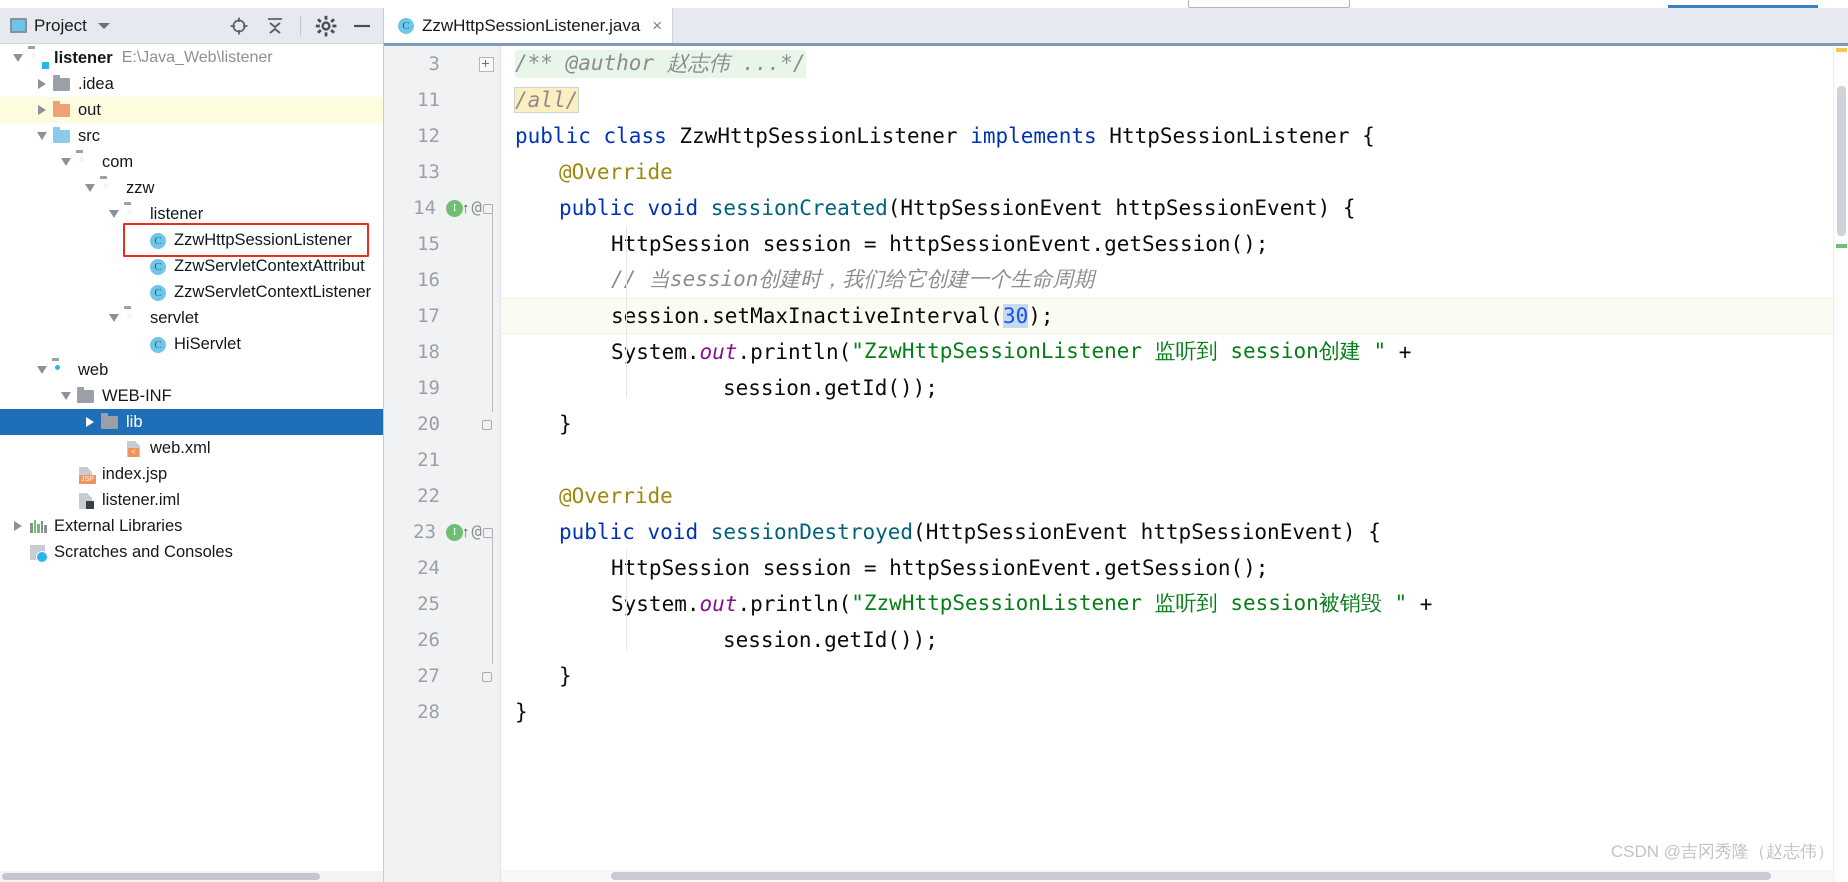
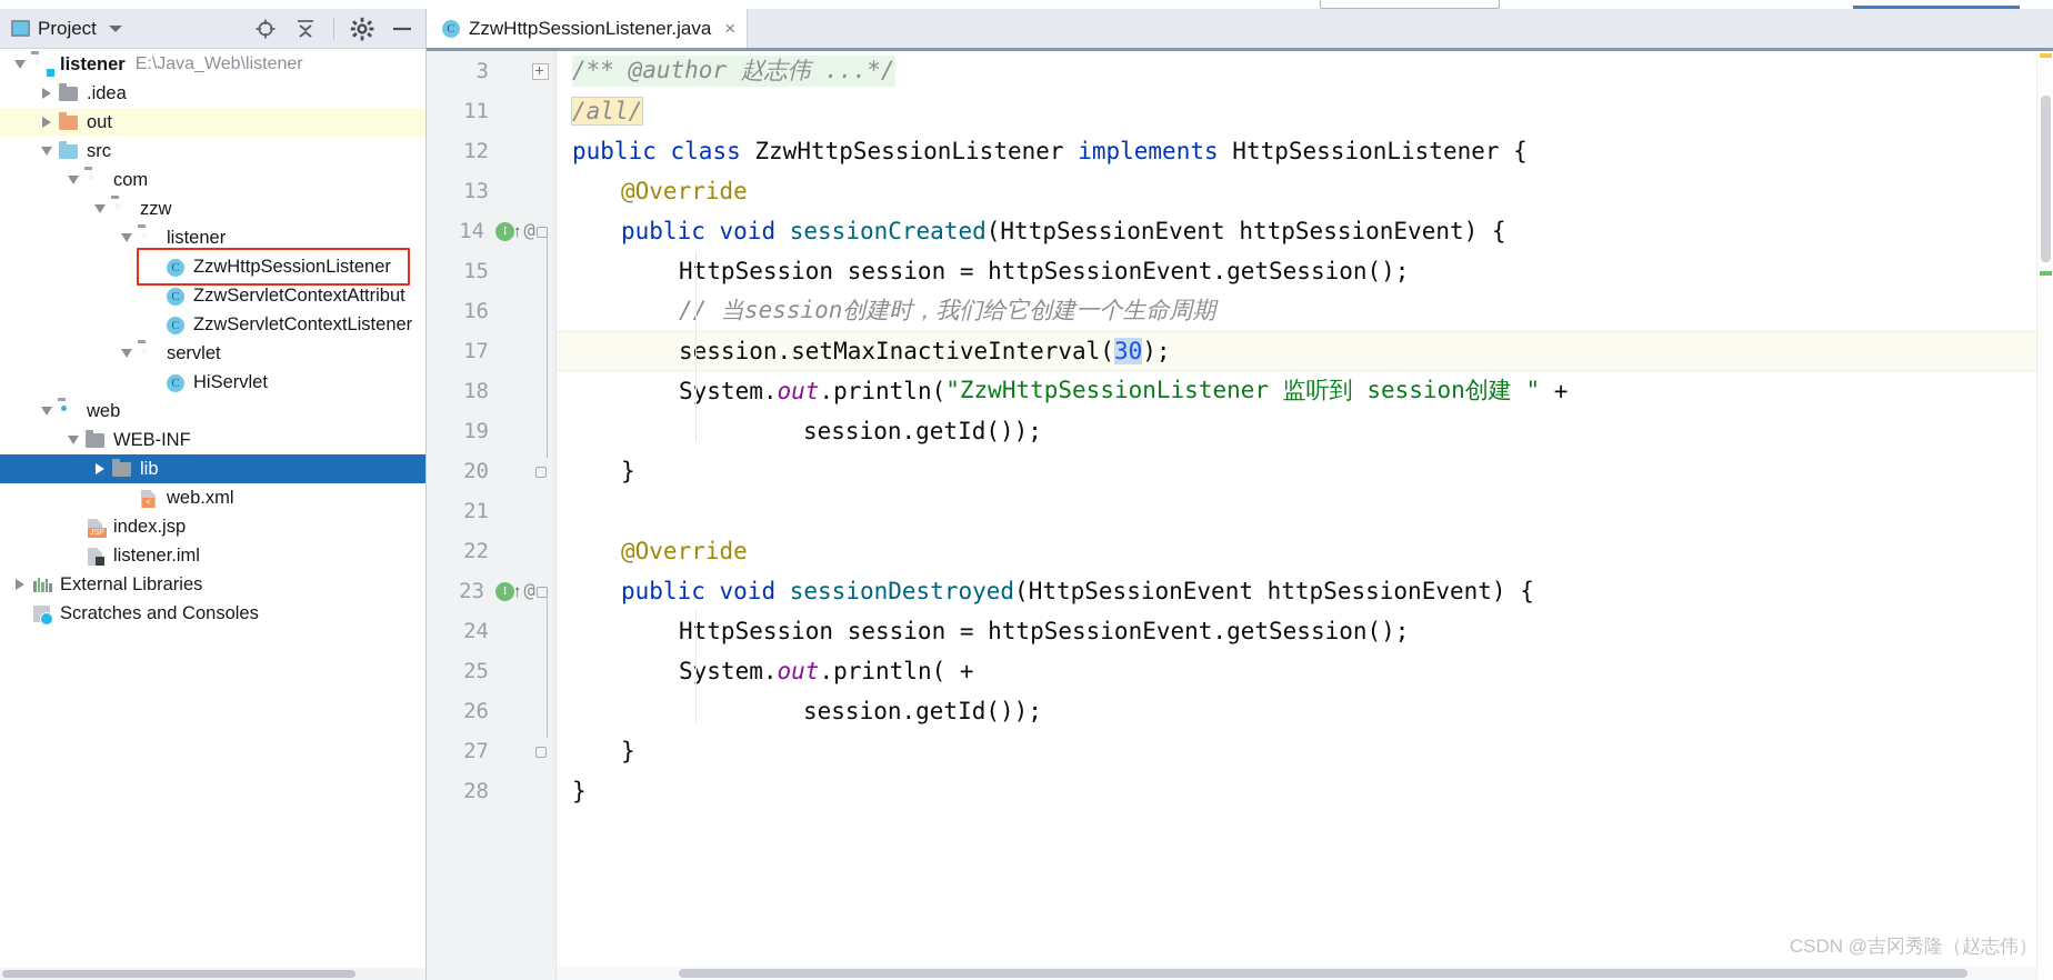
  Project
  listener
  E:\Java_Web\listener
  .idea
  out
  src
  com
  zzw
  listener
  C
  ZzwHttpSessionListener
  C
  ZzwServletContextAttribut
  C
  ZzwServletContextListener
  servlet
  C
  HiServlet
  web
  WEB-INF
  lib
  web.xml
  index.jsp
  listener.iml
  External Libraries
  Scratches and Consoles
  C
  ZzwHttpSessionListener.java
  ×
  3
  11
  12
  13
  14
  ↑
  @
  15
  16
  17
  18
  19
  20
  21
  22
  23
  ↑
  @
  24
  25
  26
  27
  28
  /** @author 赵志伟 ...*/
  /all/
  public
  class
  ZzwHttpSessionListener
  implements
  HttpSessionListener {
  @Override
  public
  void
  sessionCreated
  (HttpSessionEvent httpSessionEvent) {
  HttpSession session = httpSessionEvent.getSession();
  // 当session创建时，我们给它创建一个生命周期
  session.setMaxInactiveInterval(
  30
  );
  System.
  out
  .println(
  "ZzwHttpSessionListener 监听到 session创建 "
  +
  session.getId());
  }
  @Override
  public
  void
  sessionDestroyed
  (HttpSessionEvent httpSessionEvent) {
  HttpSession session = httpSessionEvent.getSession();
  System.
  out
  .println(
- "ZzwHttpSessionListener 监听到 session被销毁 "
  +
  session.getId());
  }
  }
  CSDN @吉冈秀隆（赵志伟）
